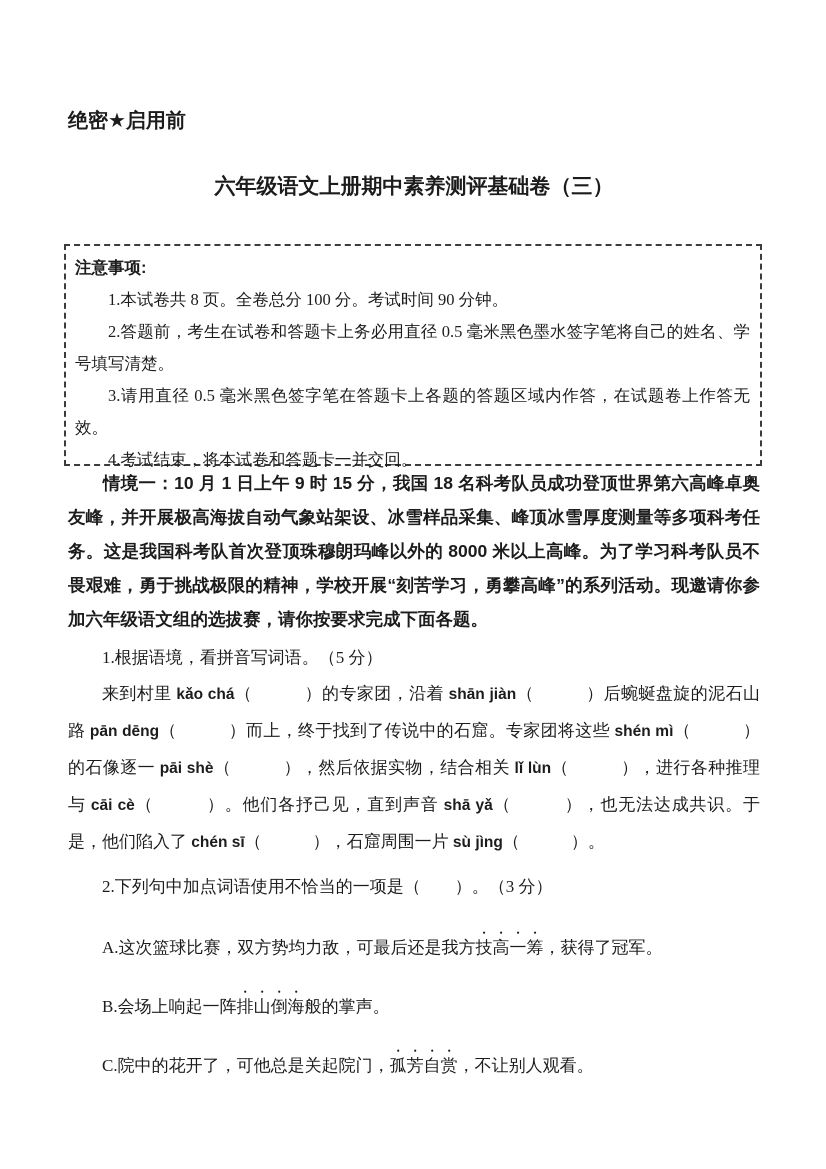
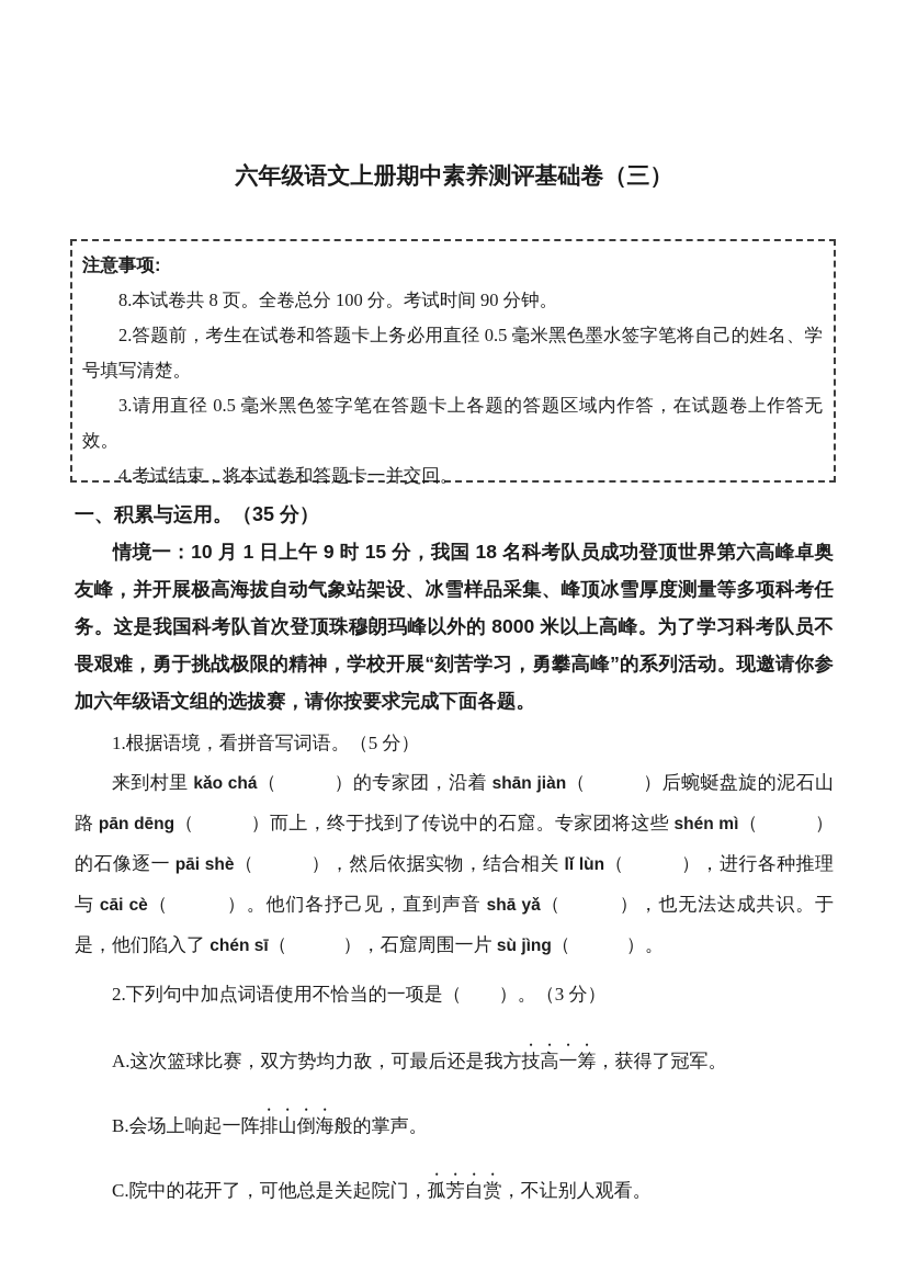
- 绝密★启用前
  六年级语文上册期中素养测评基础卷（三）
  注意事项:
- 1.本试卷共 8 页。全卷总分 100 分。考试时间 90 分钟。
+ 8.本试卷共 8 页。全卷总分 100 分。考试时间 90 分钟。
  2.答题前，考生在试卷和答题卡上务必用直径 0.5 毫米黑色墨水签字笔将自己的姓名、学号填写清楚。
  3.请用直径 0.5 毫米黑色签字笔在答题卡上各题的答题区域内作答，在试题卷上作答无效。
  4.考试结束，将本试卷和答题卡一并交回。
+ 一、积累与运用。（35 分）
  情境一：10 月 1 日上午 9 时 15 分，我国 18 名科考队员成功登顶世界第六高峰卓奥友峰，并开展极高海拔自动气象站架设、冰雪样品采集、峰顶冰雪厚度测量等多项科考任务。这是我国科考队首次登顶珠穆朗玛峰以外的 8000 米以上高峰。为了学习科考队员不畏艰难，勇于挑战极限的精神，学校开展“刻苦学习，勇攀高峰”的系列活动。现邀请你参加六年级语文组的选拔赛，请你按要求完成下面各题。
  1.根据语境，看拼音写词语。（5 分）
  来到村里 kǎo chá（ ）的专家团，沿着 shān jiàn（ ）后蜿蜒盘旋的泥石山路 pān dēng（ ）而上，终于找到了传说中的石窟。专家团将这些 shén mì（ ）的石像逐一 pāi shè（ ），然后依据实物，结合相关 lǐ lùn（ ），进行各种推理与 cāi cè（ ）。他们各抒己见，直到声音 shā yǎ（ ），也无法达成共识。于是，他们陷入了 chén sī（ ），石窟周围一片 sù jìng（ ）。
  2.下列句中加点词语使用不恰当的一项是（ ）。（3 分）
  A.这次篮球比赛，双方势均力敌，可最后还是我方技高一筹，获得了冠军。
  B.会场上响起一阵排山倒海般的掌声。
  C.院中的花开了，可他总是关起院门，孤芳自赏，不让别人观看。
